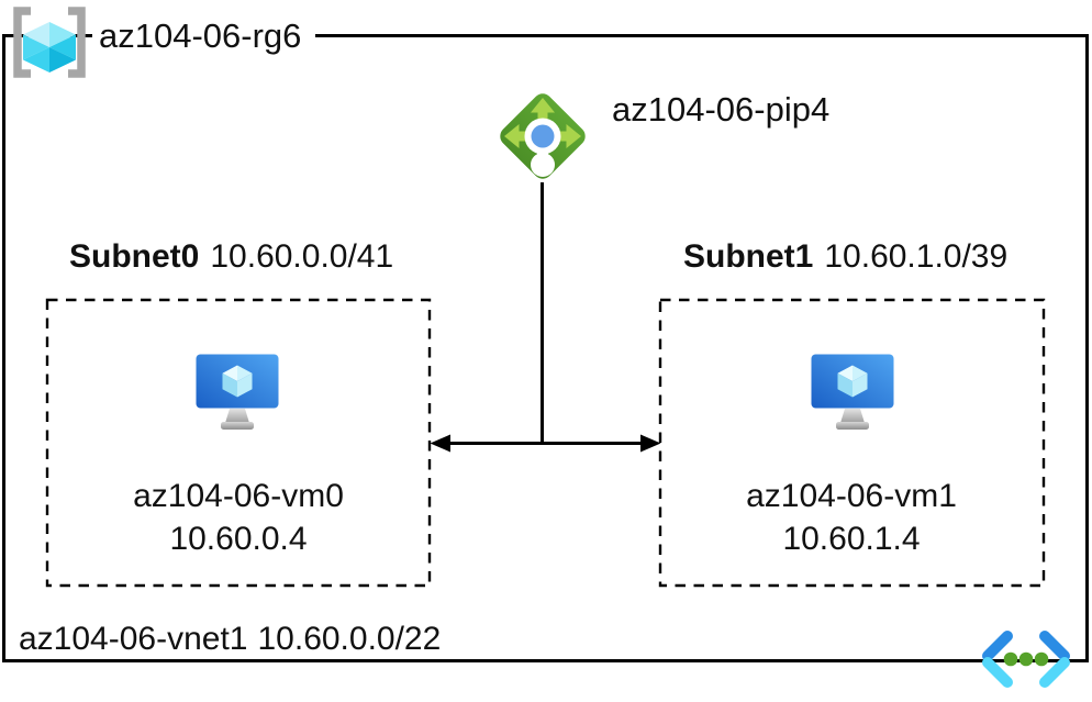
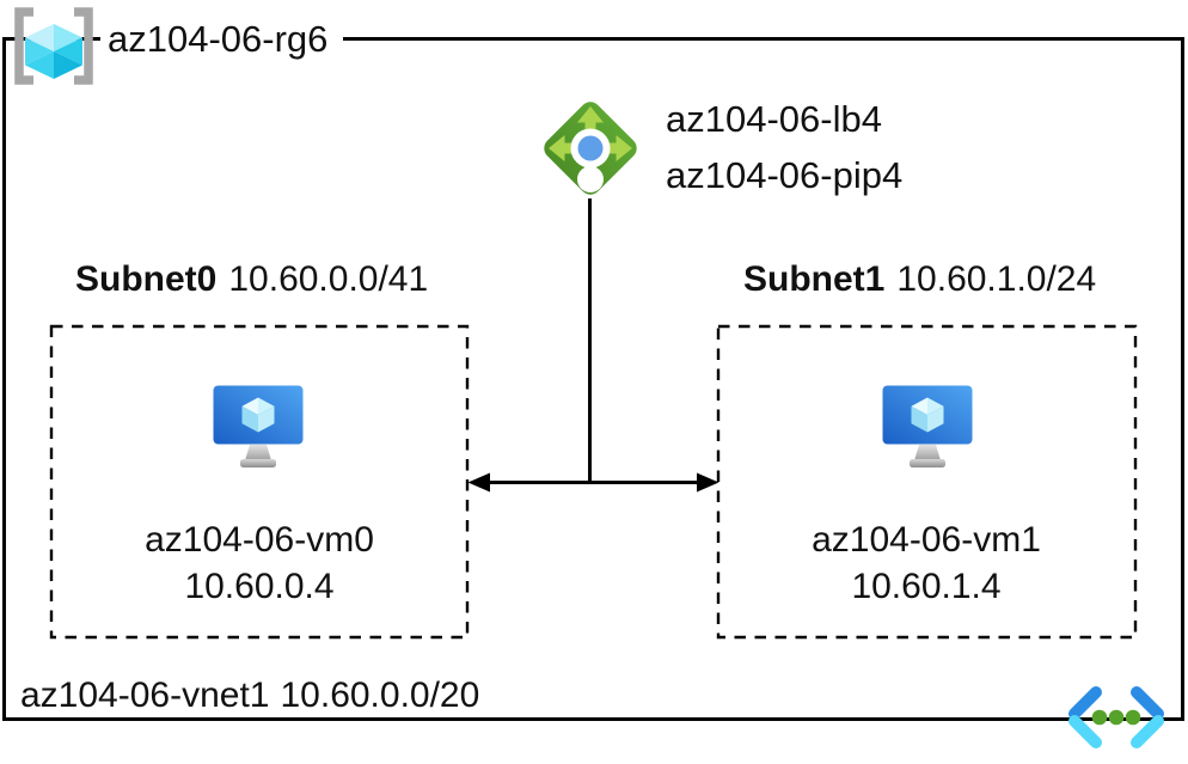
  az104-06-rg6
+ az104-06-lb4
  az104-06-pip4
  Subnet0 10.60.0.0/41
- Subnet1 10.60.1.0/39
+ Subnet1 10.60.1.0/24
  az104-06-vm0
  10.60.0.4
  az104-06-vm1
  10.60.1.4
- az104-06-vnet1 10.60.0.0/22
+ az104-06-vnet1 10.60.0.0/20
